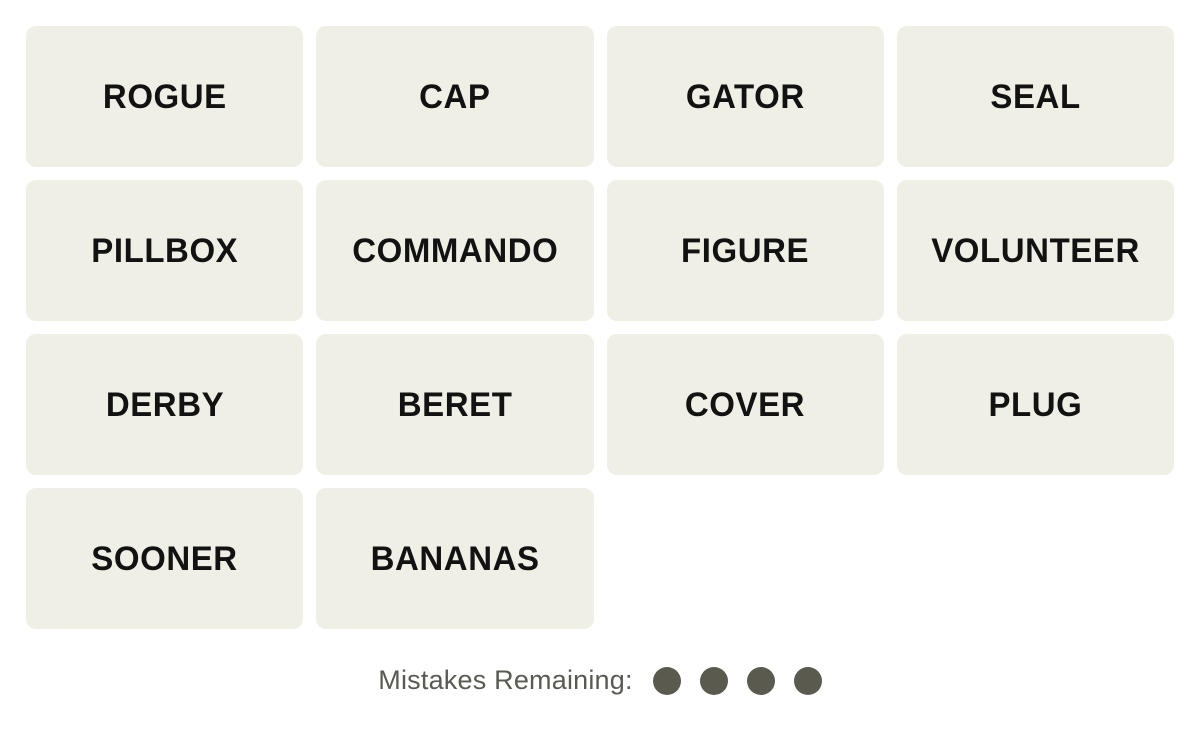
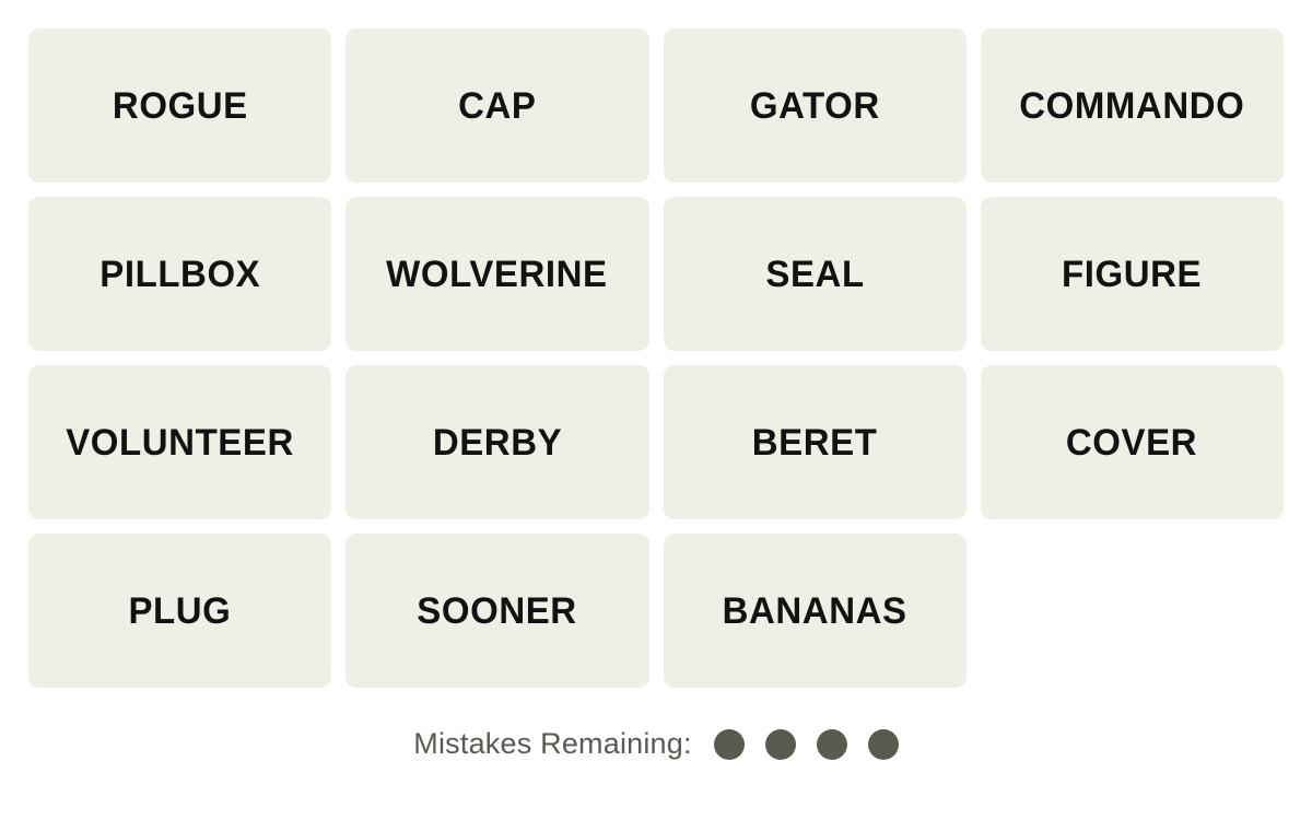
  ROGUE
  CAP
  GATOR
- SEAL
+ COMMANDO
  PILLBOX
+ WOLVERINE
- COMMANDO
+ SEAL
  FIGURE
  VOLUNTEER
  DERBY
  BERET
  COVER
  PLUG
  SOONER
  BANANAS
  Mistakes Remaining:
